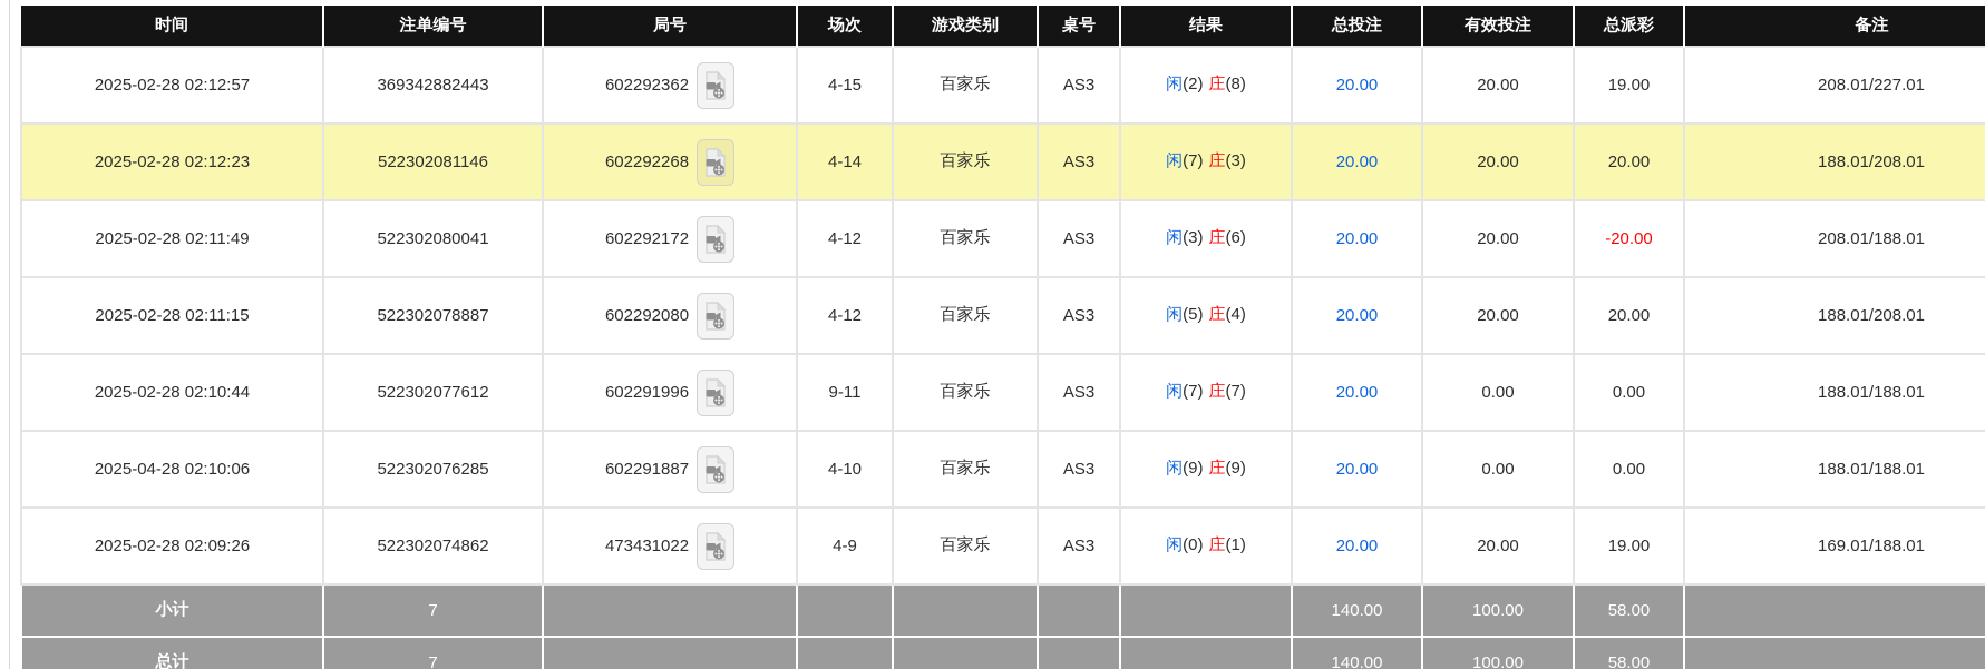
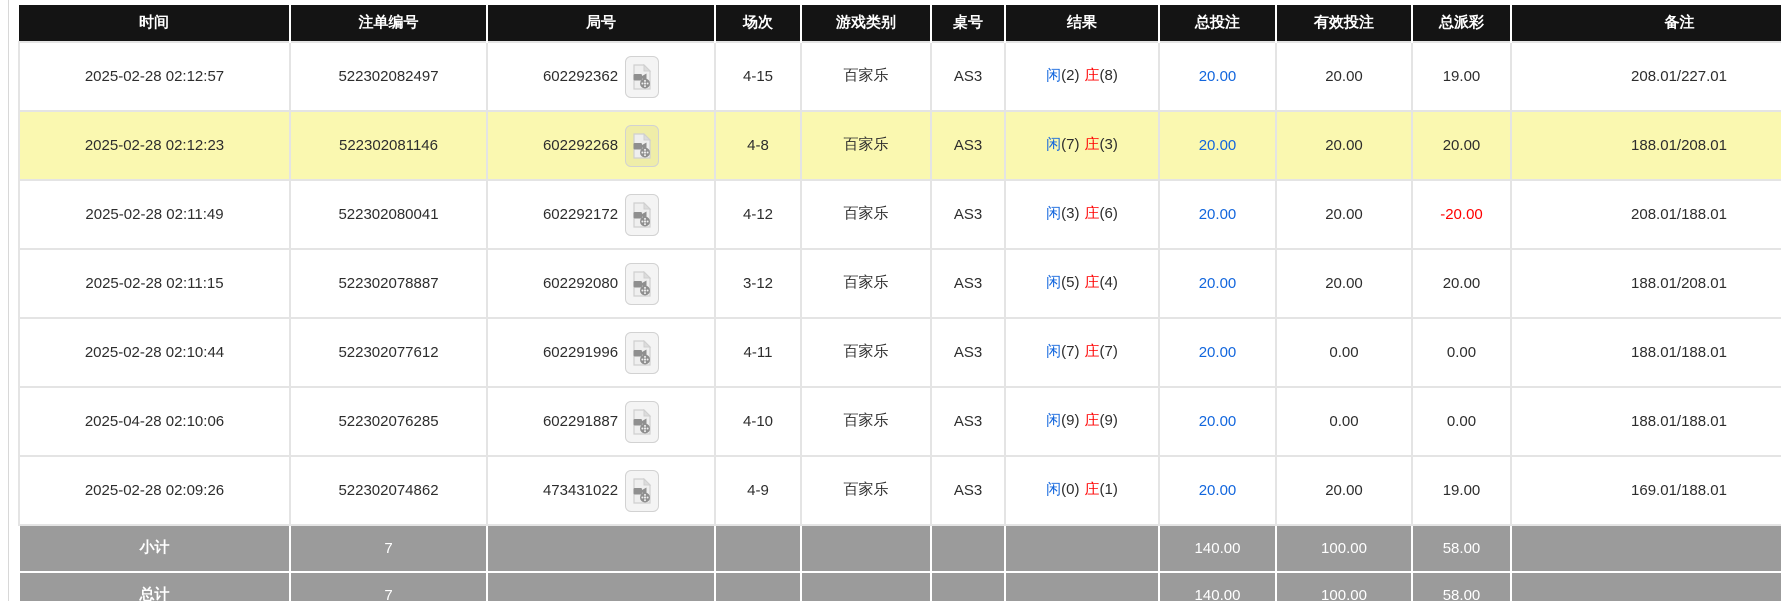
  时间	注单编号	局号	场次	游戏类别	桌号	结果	总投注	有效投注	总派彩	备注
- 2025-02-28 02:12:57	369342882443	602292362	4-15	百家乐	AS3	闲(2) 庄(8)	20.00	20.00	19.00	208.01/227.01
+ 2025-02-28 02:12:57	522302082497	602292362	4-15	百家乐	AS3	闲(2) 庄(8)	20.00	20.00	19.00	208.01/227.01
- 2025-02-28 02:12:23	522302081146	602292268	4-14	百家乐	AS3	闲(7) 庄(3)	20.00	20.00	20.00	188.01/208.01
+ 2025-02-28 02:12:23	522302081146	602292268	4-8	百家乐	AS3	闲(7) 庄(3)	20.00	20.00	20.00	188.01/208.01
  2025-02-28 02:11:49	522302080041	602292172	4-12	百家乐	AS3	闲(3) 庄(6)	20.00	20.00	-20.00	208.01/188.01
- 2025-02-28 02:11:15	522302078887	602292080	4-12	百家乐	AS3	闲(5) 庄(4)	20.00	20.00	20.00	188.01/208.01
+ 2025-02-28 02:11:15	522302078887	602292080	3-12	百家乐	AS3	闲(5) 庄(4)	20.00	20.00	20.00	188.01/208.01
- 2025-02-28 02:10:44	522302077612	602291996	9-11	百家乐	AS3	闲(7) 庄(7)	20.00	0.00	0.00	188.01/188.01
+ 2025-02-28 02:10:44	522302077612	602291996	4-11	百家乐	AS3	闲(7) 庄(7)	20.00	0.00	0.00	188.01/188.01
  2025-04-28 02:10:06	522302076285	602291887	4-10	百家乐	AS3	闲(9) 庄(9)	20.00	0.00	0.00	188.01/188.01
  2025-02-28 02:09:26	522302074862	473431022	4-9	百家乐	AS3	闲(0) 庄(1)	20.00	20.00	19.00	169.01/188.01
  小计	7						140.00	100.00	58.00
  总计	7						140.00	100.00	58.00
